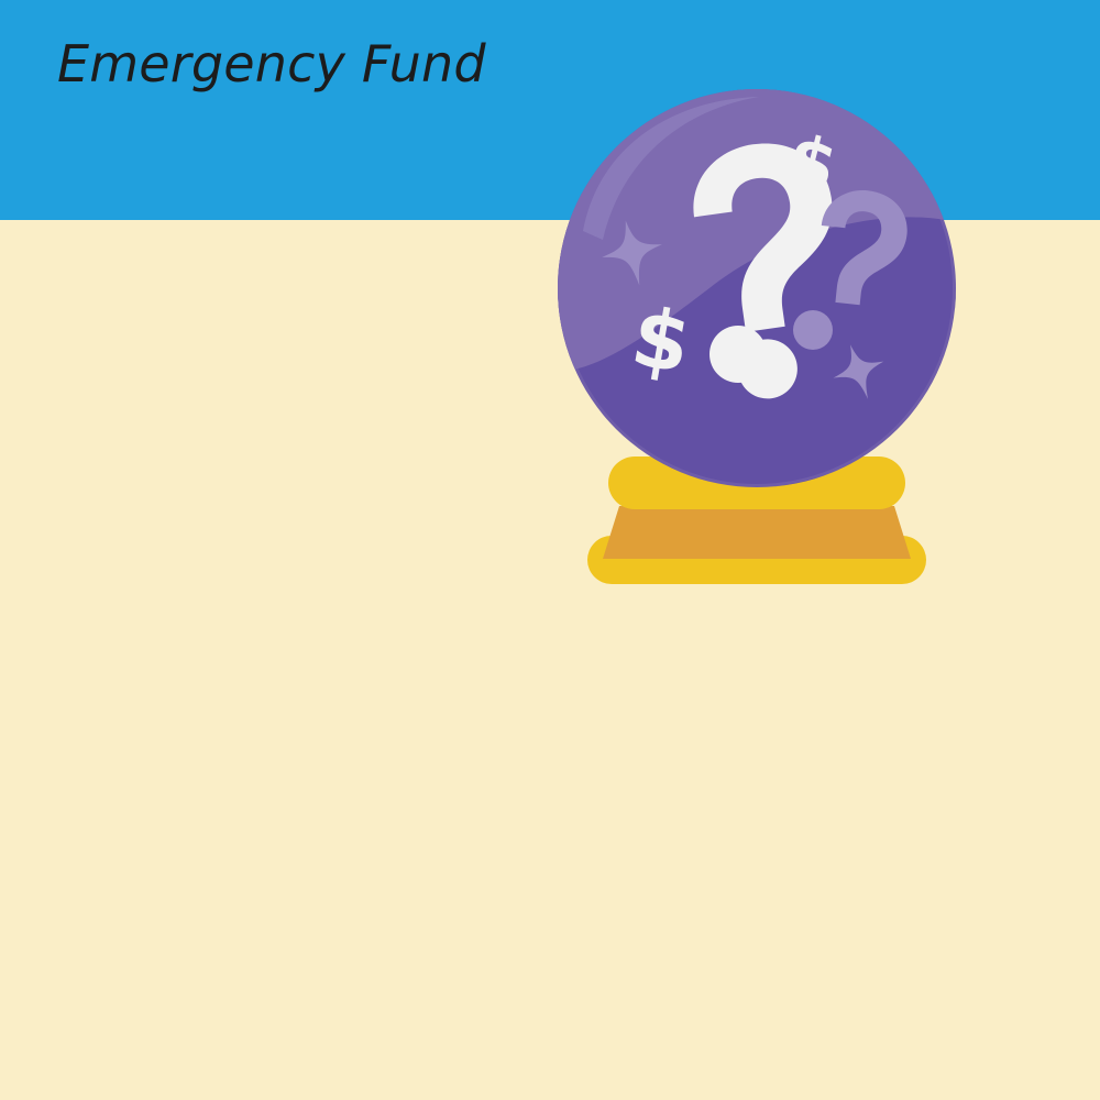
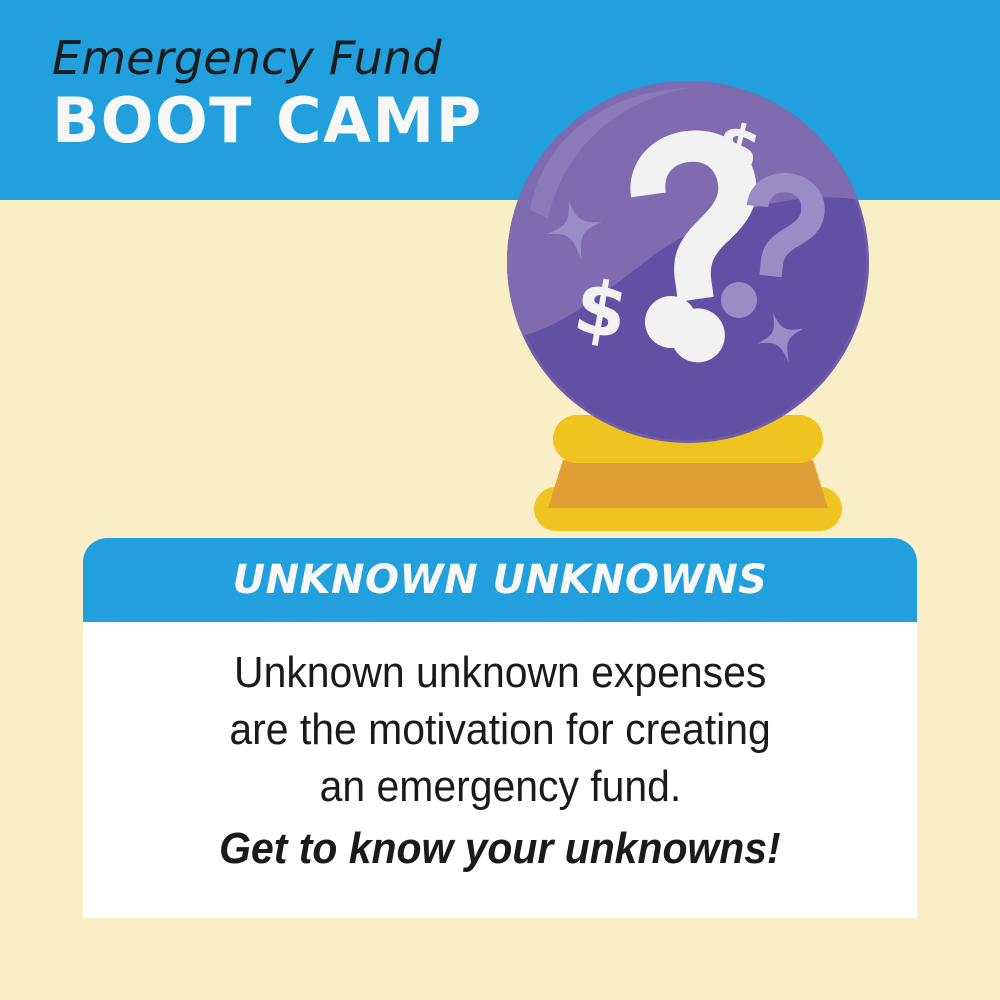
  Emergency Fund
+ BOOT CAMP
+ UNKNOWN UNKNOWNS
+ Unknown unknown expenses
+ are the motivation for creating
+ an emergency fund.
+ Get to know your unknowns!
